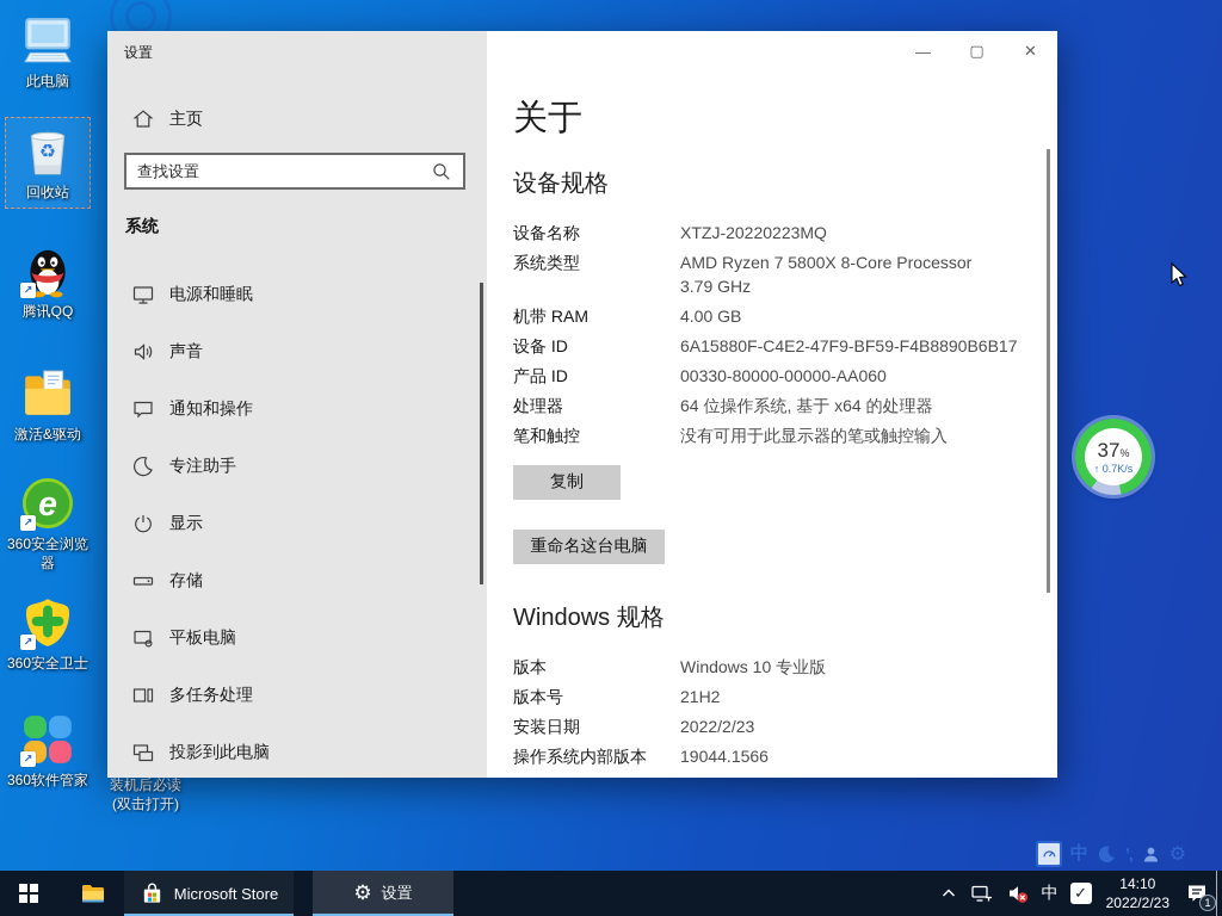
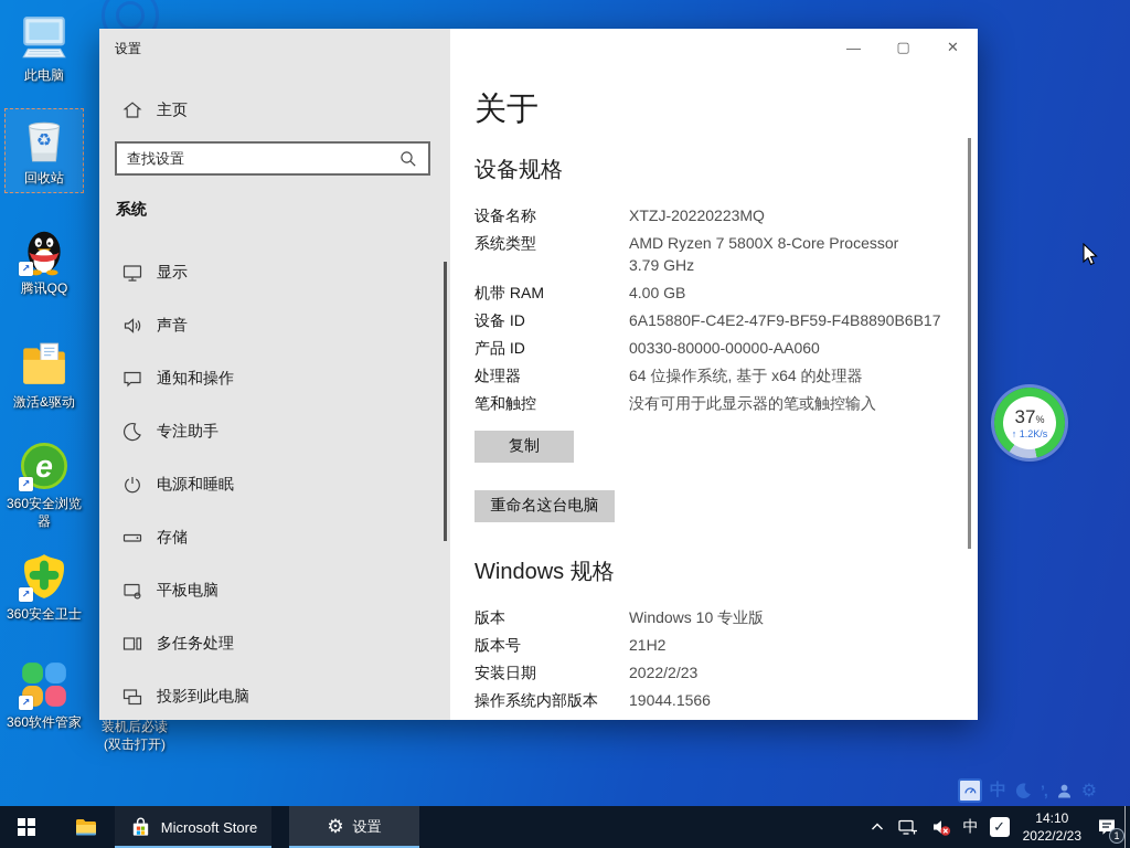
  此电脑
  ♻
  回收站
  ↗
  腾讯QQ
  激活&驱动
  e
  ↗
  360安全浏览器
  ↗
  360安全卫士
  ↗
  360软件管家
  装机后必读(双击打开)
  设置
  主页
  查找设置
  系统
- 电源和睡眠
+ 显示
  声音
  通知和操作
  专注助手
- 显示
+ 电源和睡眠
  存储
  平板电脑
  多任务处理
  投影到此电脑
  —
  ▢
  ✕
  关于
  设备规格
  设备名称
  XTZJ-20220223MQ
  系统类型
  AMD Ryzen 7 5800X 8-Core Processor
  3.79 GHz
  机带 RAM
  4.00 GB
  设备 ID
  6A15880F-C4E2-47F9-BF59-F4B8890B6B17
  产品 ID
  00330-80000-00000-AA060
  处理器
  64 位操作系统, 基于 x64 的处理器
  笔和触控
  没有可用于此显示器的笔或触控输入
  复制
  重命名这台电脑
  Windows 规格
  版本
  Windows 10 专业版
  版本号
  21H2
  安装日期
  2022/2/23
  操作系统内部版本
  19044.1566
  37%
- ↑ 0.7K/s
+ ↑ 1.2K/s
  中
  ’,
  ⚙
  Microsoft Store
  ⚙
  设置
  中
  ✓
  14:10
  2022/2/23
  1
